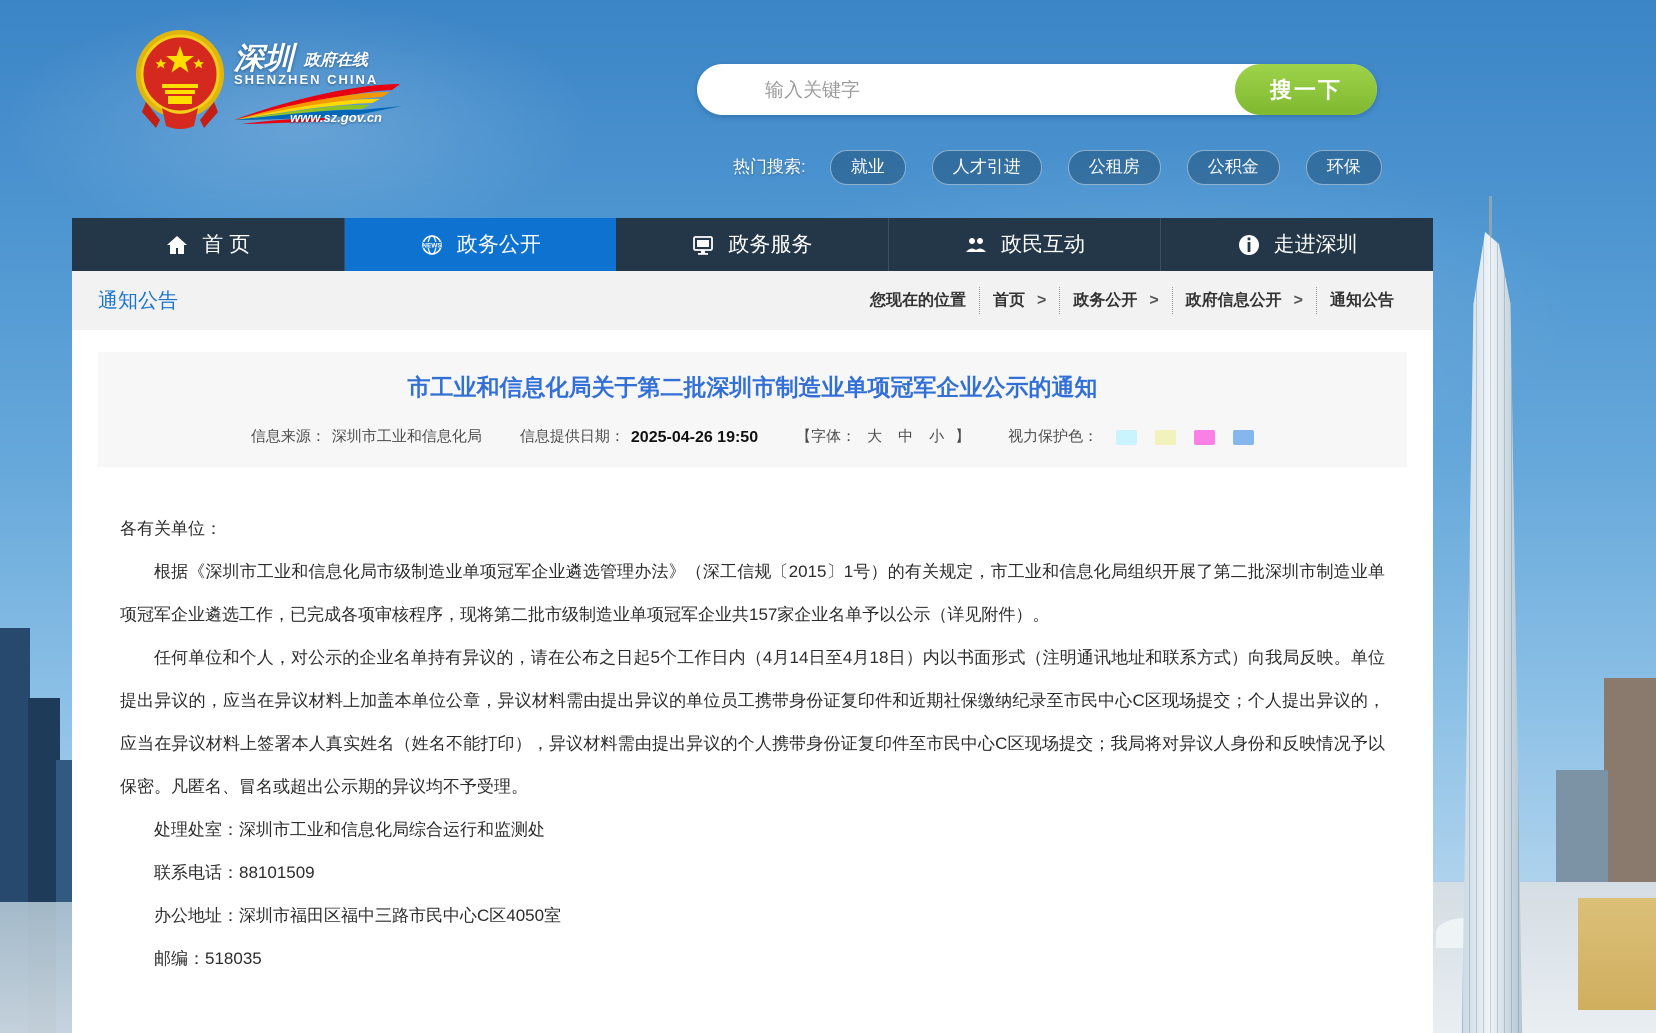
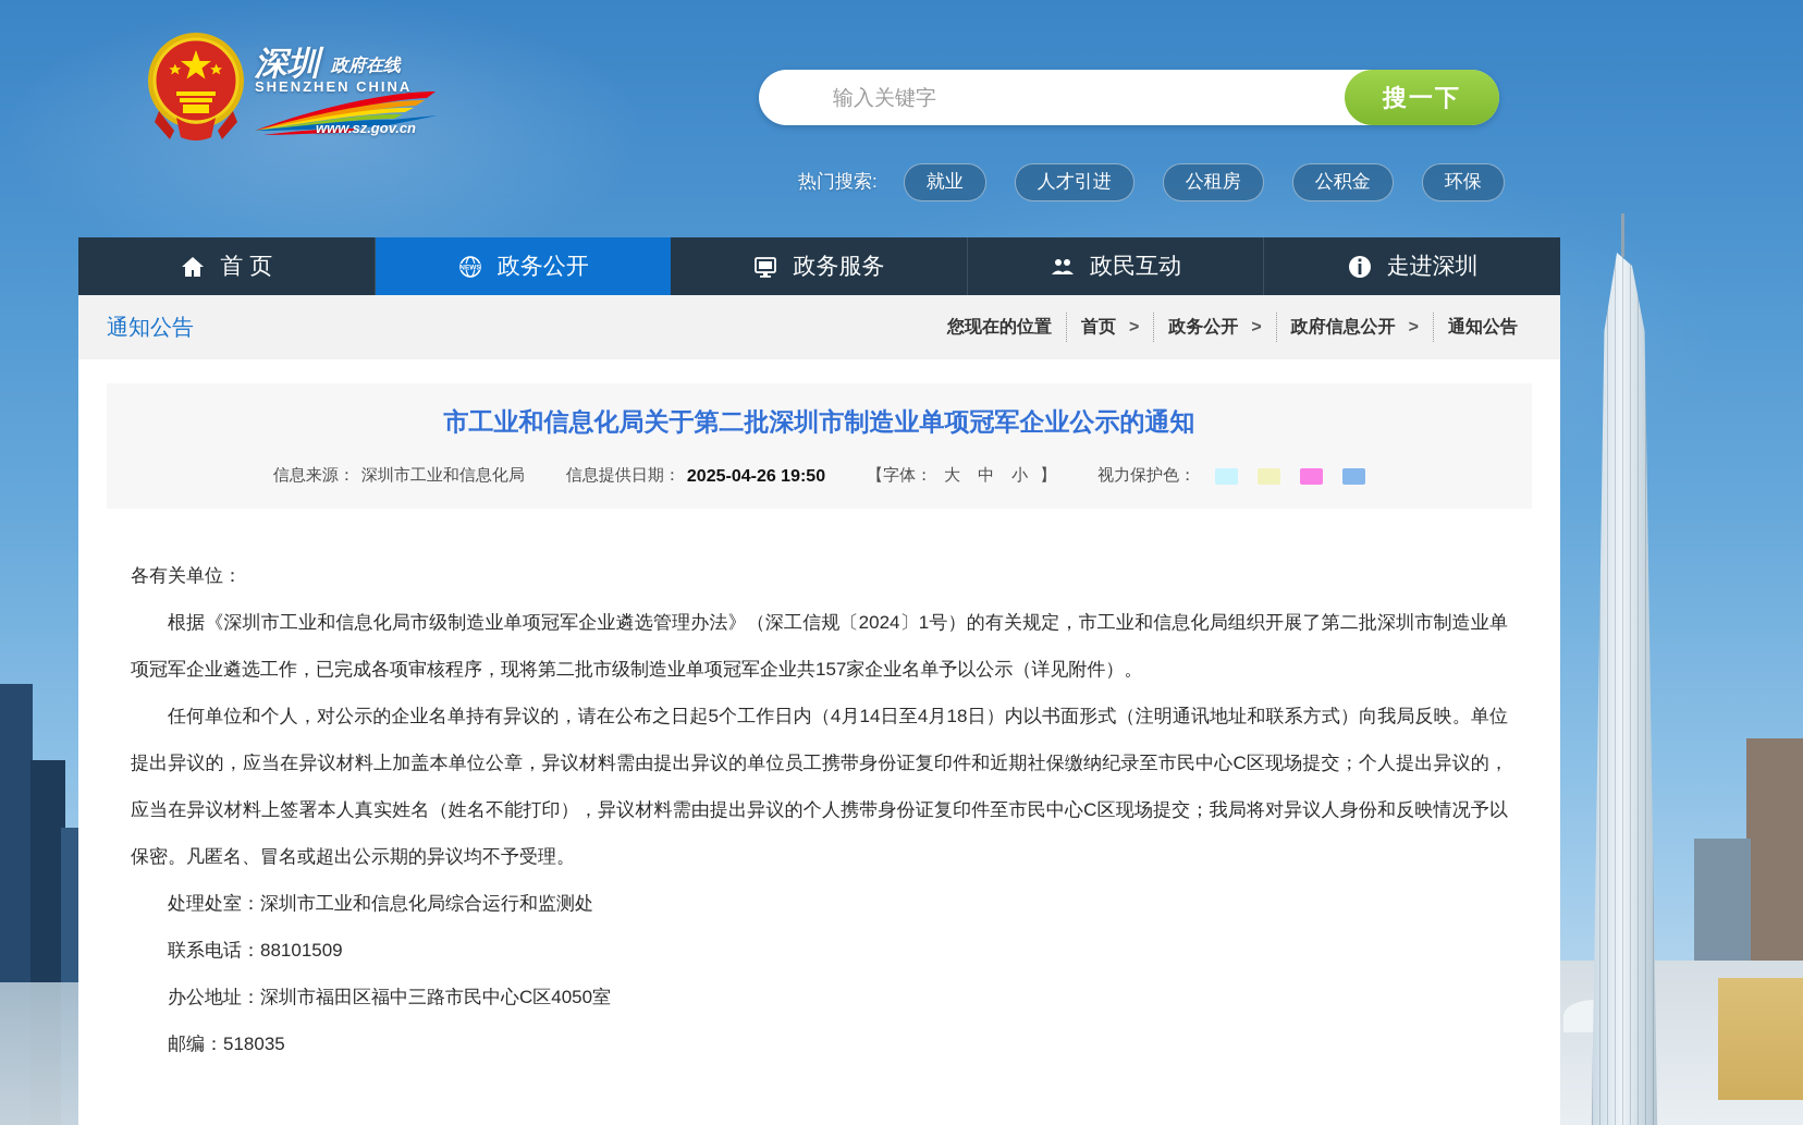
  深圳
  政府在线
  SHENZHEN CHINA
  www.sz.gov.cn
  输入关键字
  搜一下
  热门搜索:
  就业
  人才引进
  公租房
  公积金
  环保
  首 页
  政务公开
  政务服务
  政民互动
  走进深圳
  通知公告
  您现在的位置
  首页
  >
  政务公开
  >
  政府信息公开
  >
  通知公告
  市工业和信息化局关于第二批深圳市制造业单项冠军企业公示的通知
  信息来源：
  深圳市工业和信息化局
  信息提供日期：
  2025-04-26 19:50
  【字体：
  大
  中
  小
  】
  视力保护色：
  各有关单位：
- 根据《深圳市工业和信息化局市级制造业单项冠军企业遴选管理办法》（深工信规〔2015〕1号）的有关规定，市工业和信息化局组织开展了第二批深圳市制造业单项冠军企业遴选工作，已完成各项审核程序，现将第二批市级制造业单项冠军企业共157家企业名单予以公示（详见附件）。
+ 根据《深圳市工业和信息化局市级制造业单项冠军企业遴选管理办法》（深工信规〔2024〕1号）的有关规定，市工业和信息化局组织开展了第二批深圳市制造业单项冠军企业遴选工作，已完成各项审核程序，现将第二批市级制造业单项冠军企业共157家企业名单予以公示（详见附件）。
  任何单位和个人，对公示的企业名单持有异议的，请在公布之日起5个工作日内（4月14日至4月18日）内以书面形式（注明通讯地址和联系方式）向我局反映。单位提出异议的，应当在异议材料上加盖本单位公章，异议材料需由提出异议的单位员工携带身份证复印件和近期社保缴纳纪录至市民中心C区现场提交；个人提出异议的，应当在异议材料上签署本人真实姓名（姓名不能打印），异议材料需由提出异议的个人携带身份证复印件至市民中心C区现场提交；我局将对异议人身份和反映情况予以保密。凡匿名、冒名或超出公示期的异议均不予受理。
  处理处室：深圳市工业和信息化局综合运行和监测处
  联系电话：88101509
  办公地址：深圳市福田区福中三路市民中心C区4050室
  邮编：518035
